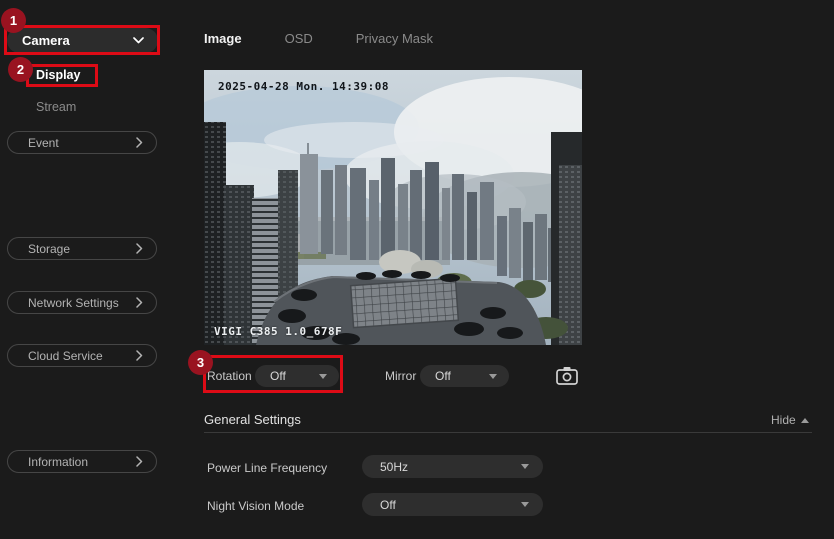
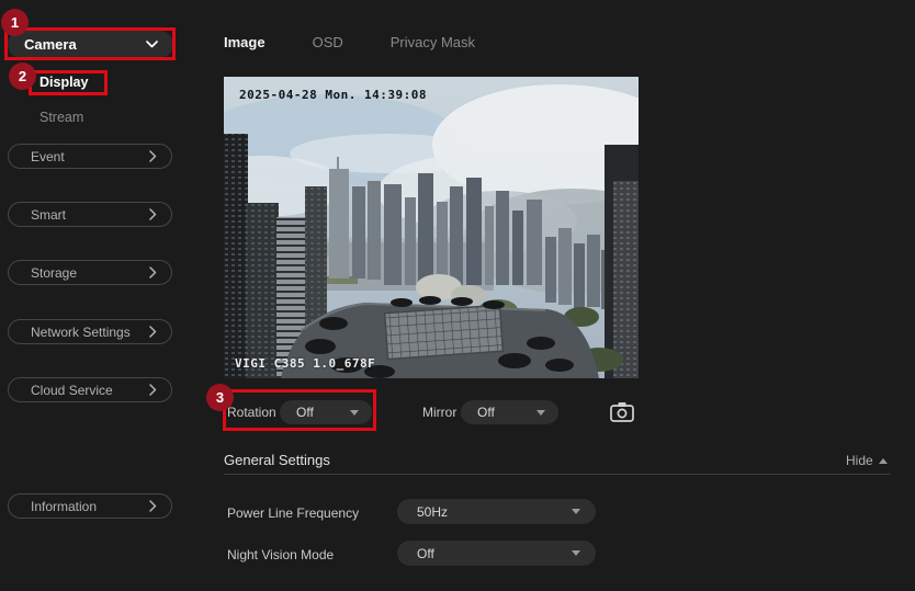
  Camera
  Display
  Stream
  Event
+ Smart
  Storage
  Network Settings
  Cloud Service
  Information
  Image
  OSD
  Privacy Mask
  2025-04-28 Mon. 14:39:08
  VIGI C385 1.0_678F
  Rotation
  Off
  Mirror
  Off
  General Settings
  Hide
  Power Line Frequency
  50Hz
  Night Vision Mode
  Off
  1
  2
  3
